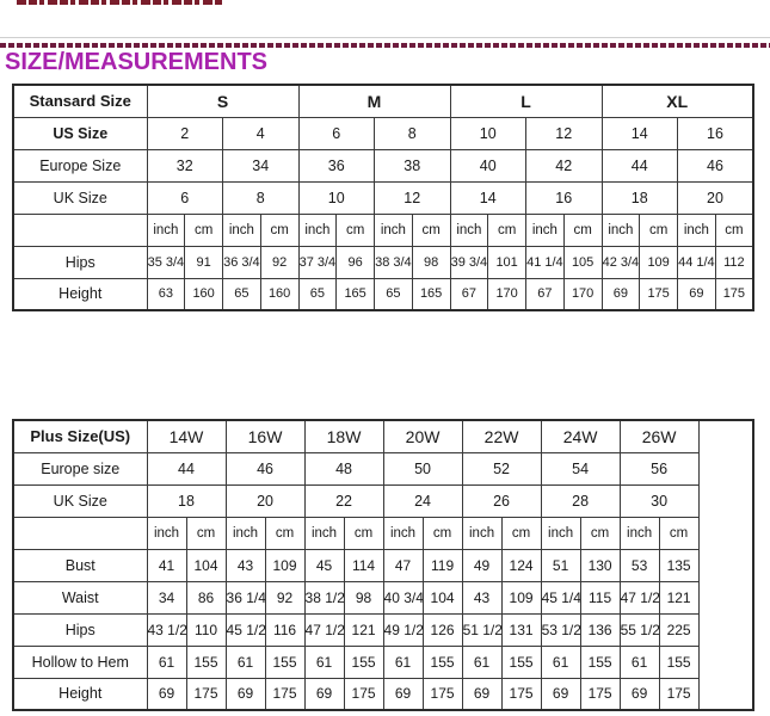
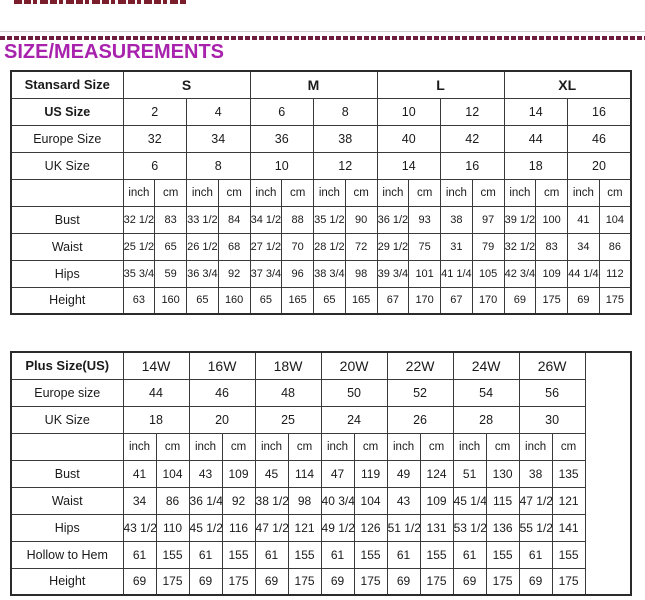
  SIZE/MEASUREMENTS
  Stansard Size	S	M	L	XL
  US Size	2	4	6	8	10	12	14	16
  Europe Size	32	34	36	38	40	42	44	46
  UK Size	6	8	10	12	14	16	18	20
  	inch	cm	inch	cm	inch	cm	inch	cm	inch	cm	inch	cm	inch	cm	inch	cm
+ Bust	32 1/2	83	33 1/2	84	34 1/2	88	35 1/2	90	36 1/2	93	38	97	39 1/2	100	41	104
+ Waist	25 1/2	65	26 1/2	68	27 1/2	70	28 1/2	72	29 1/2	75	31	79	32 1/2	83	34	86
- Hips	35 3/4	91	36 3/4	92	37 3/4	96	38 3/4	98	39 3/4	101	41 1/4	105	42 3/4	109	44 1/4	112
+ Hips	35 3/4	59	36 3/4	92	37 3/4	96	38 3/4	98	39 3/4	101	41 1/4	105	42 3/4	109	44 1/4	112
  Height	63	160	65	160	65	165	65	165	67	170	67	170	69	175	69	175
  Plus Size(US)	14W	16W	18W	20W	22W	24W	26W
  Europe size	44	46	48	50	52	54	56
- UK Size	18	20	22	24	26	28	30
+ UK Size	18	20	25	24	26	28	30
  	inch	cm	inch	cm	inch	cm	inch	cm	inch	cm	inch	cm	inch	cm
- Bust	41	104	43	109	45	114	47	119	49	124	51	130	53	135
+ Bust	41	104	43	109	45	114	47	119	49	124	51	130	38	135
  Waist	34	86	36 1/4	92	38 1/2	98	40 3/4	104	43	109	45 1/4	115	47 1/2	121
- Hips	43 1/2	110	45 1/2	116	47 1/2	121	49 1/2	126	51 1/2	131	53 1/2	136	55 1/2	225
+ Hips	43 1/2	110	45 1/2	116	47 1/2	121	49 1/2	126	51 1/2	131	53 1/2	136	55 1/2	141
  Hollow to Hem	61	155	61	155	61	155	61	155	61	155	61	155	61	155
  Height	69	175	69	175	69	175	69	175	69	175	69	175	69	175
